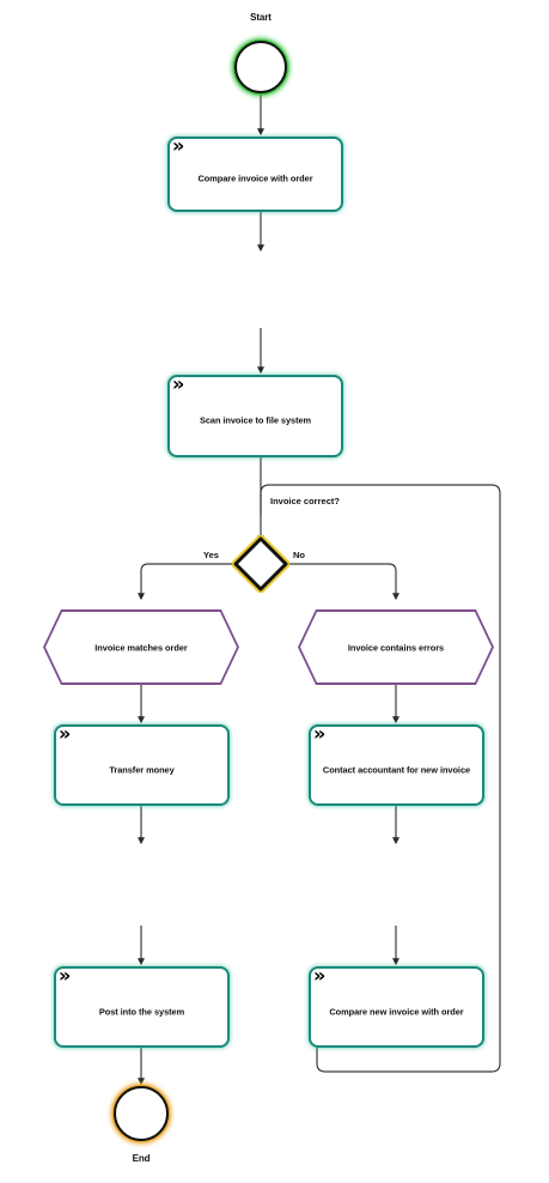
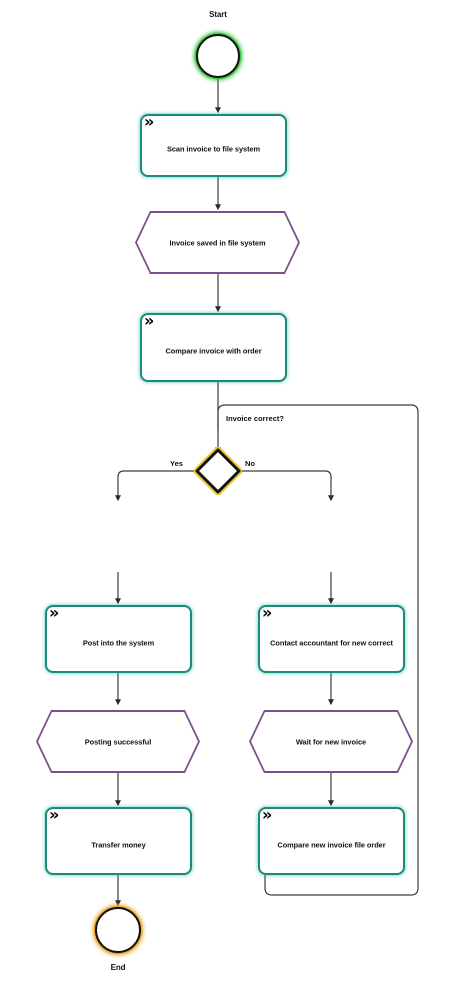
  Start
  »
- Compare invoice with order
+ Scan invoice to file system
+ Invoice saved in file system
  »
- Scan invoice to file system
+ Compare invoice with order
  Invoice correct?
  Yes
  No
- Invoice matches order
  »
- Transfer money
+ Post into the system
+ Posting successful
  »
- Post into the system
+ Transfer money
- Invoice contains errors
  »
- Contact accountant for new invoice
+ Contact accountant for new correct
+ Wait for new invoice
  »
- Compare new invoice with order
+ Compare new invoice file order
  End
